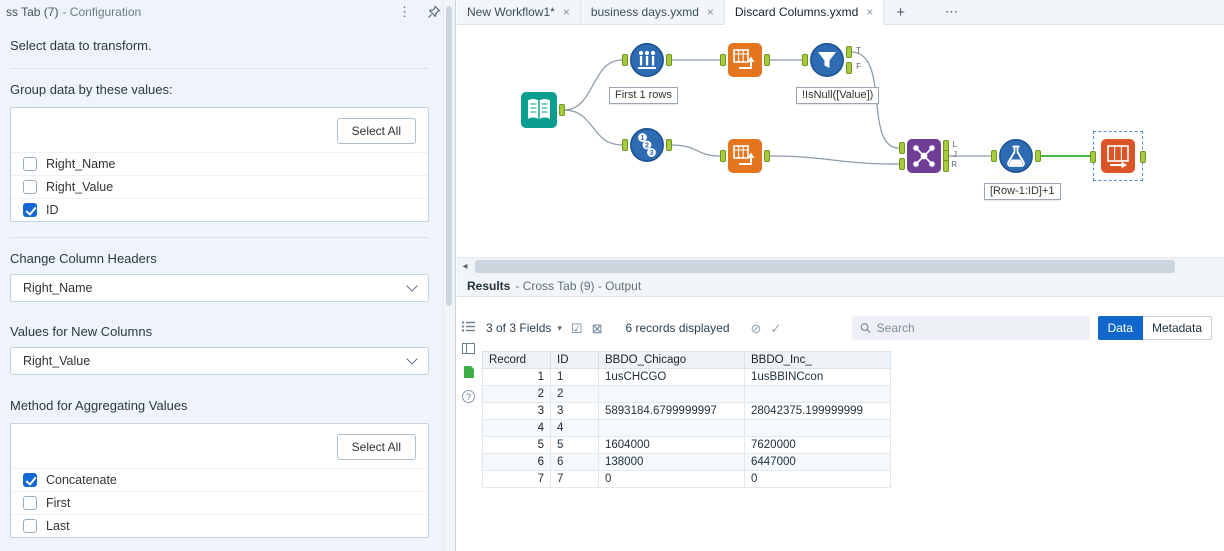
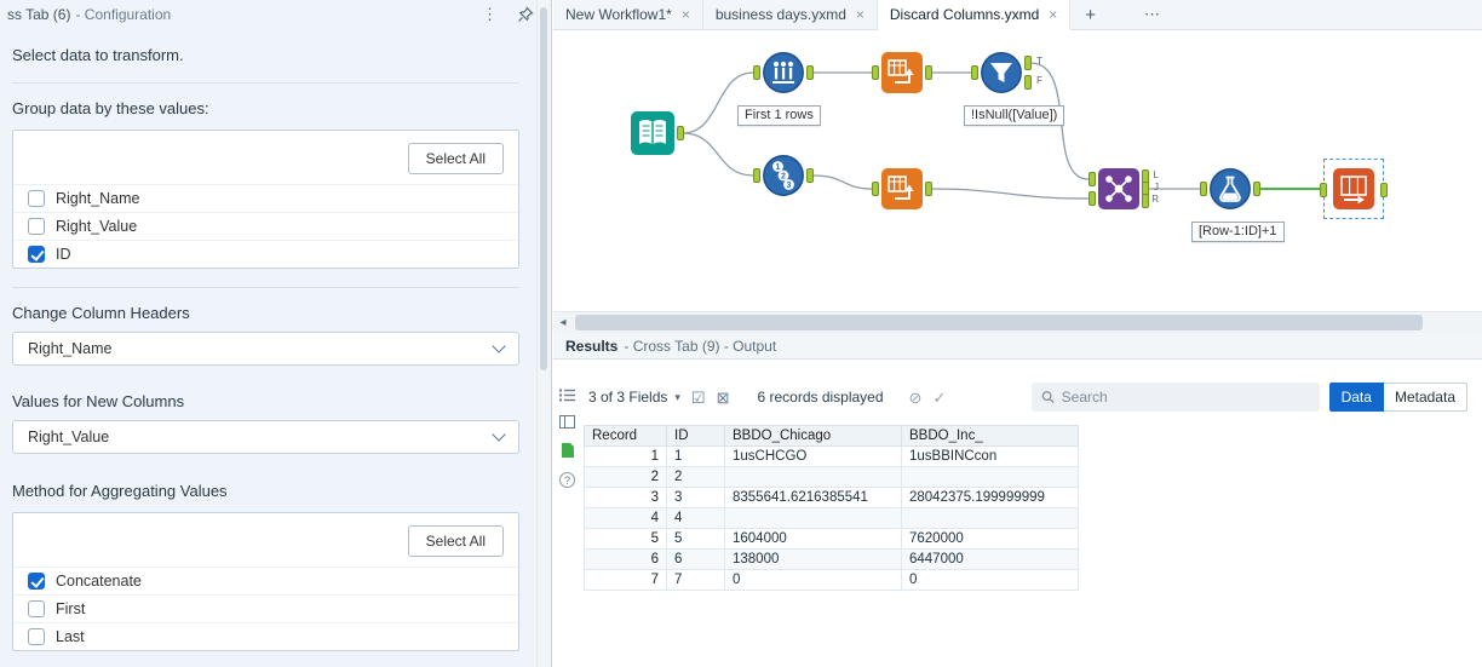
- ss Tab (7)
+ ss Tab (6)
  - Configuration
  ⋮
  Select data to transform.
  Group data by these values:
  Select All
  Right_Name
  Right_Value
  ID
  Change Column Headers
  Right_Name
  Values for New Columns
  Right_Value
  Method for Aggregating Values
  Select All
  Concatenate
  First
  Last
  New Workflow1*
  ×
  business days.yxmd
  ×
  Discard Columns.yxmd
  ×
  +
  ⋯
  T
  F
  L
  J
  R
  First 1 rows
  !IsNull([Value])
  [Row-1:ID]+1
  ◂
  Results
  - Cross Tab (9) - Output
  ?
  3 of 3 Fields
  ▾
  ☑
  ⊠
  6 records displayed
  ⊘
  ✓
  Search
  Data
  Metadata
  Record	ID	BBDO_Chicago	BBDO_Inc_
  1	1	1usCHCGO	1usBBINCcon
  2	2
- 3	3	5893184.6799999997	28042375.199999999
+ 3	3	8355641.6216385541	28042375.199999999
  4	4
  5	5	1604000	7620000
  6	6	138000	6447000
  7	7	0	0
